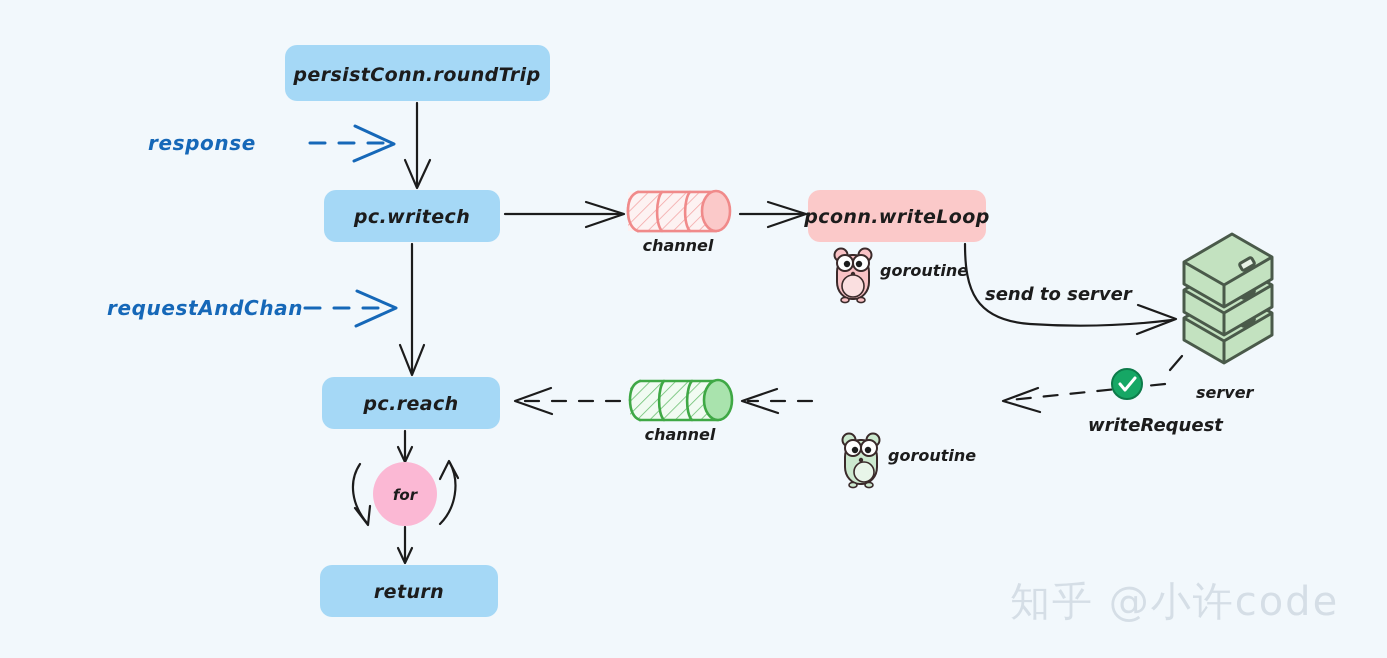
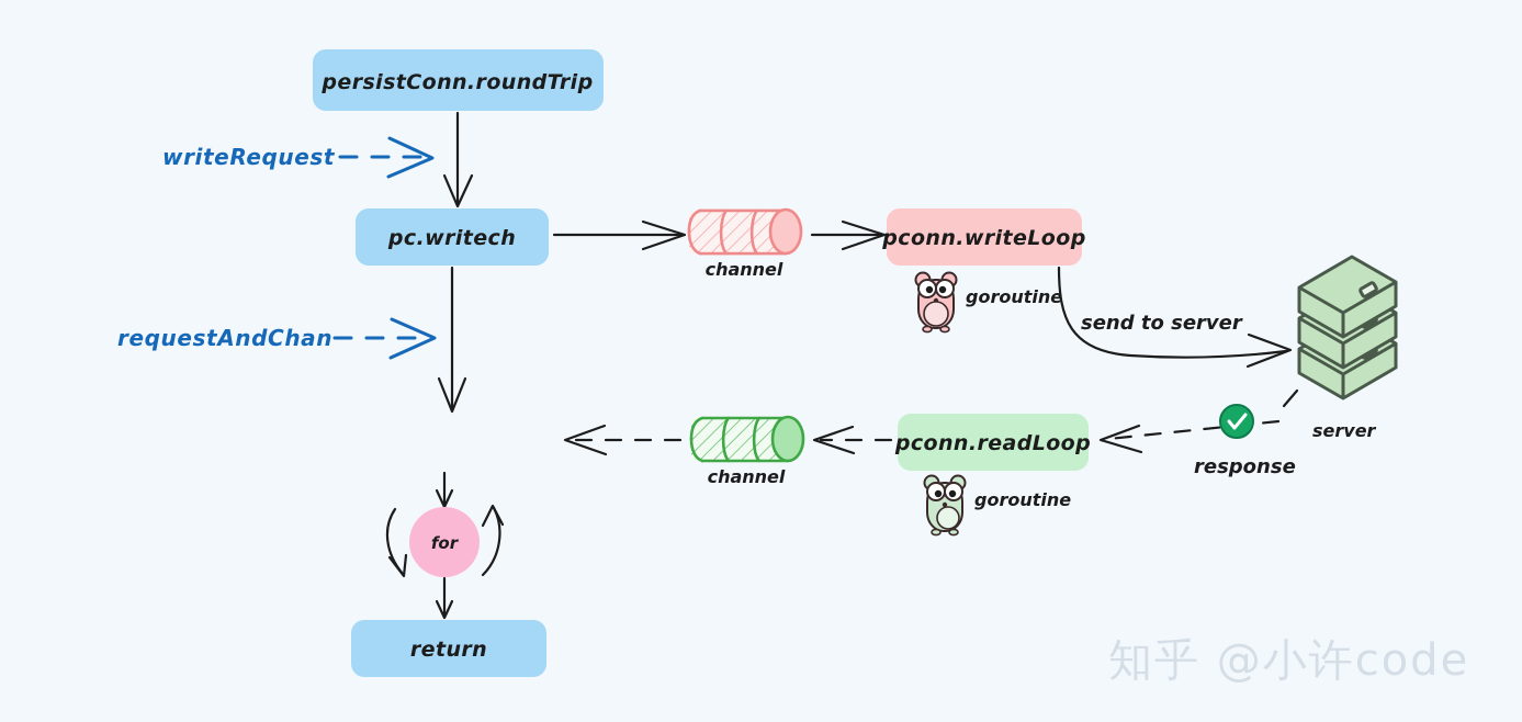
  persistConn.roundTrip
  pc.writech
- pc.reach
  for
  return
  pconn.writeLoop
+ pconn.readLoop
  channel
  channel
  goroutine
  goroutine
  server
- response
+ writeRequest
  requestAndChan
  send to server
- writeRequest
+ response
  知乎 @小许code
